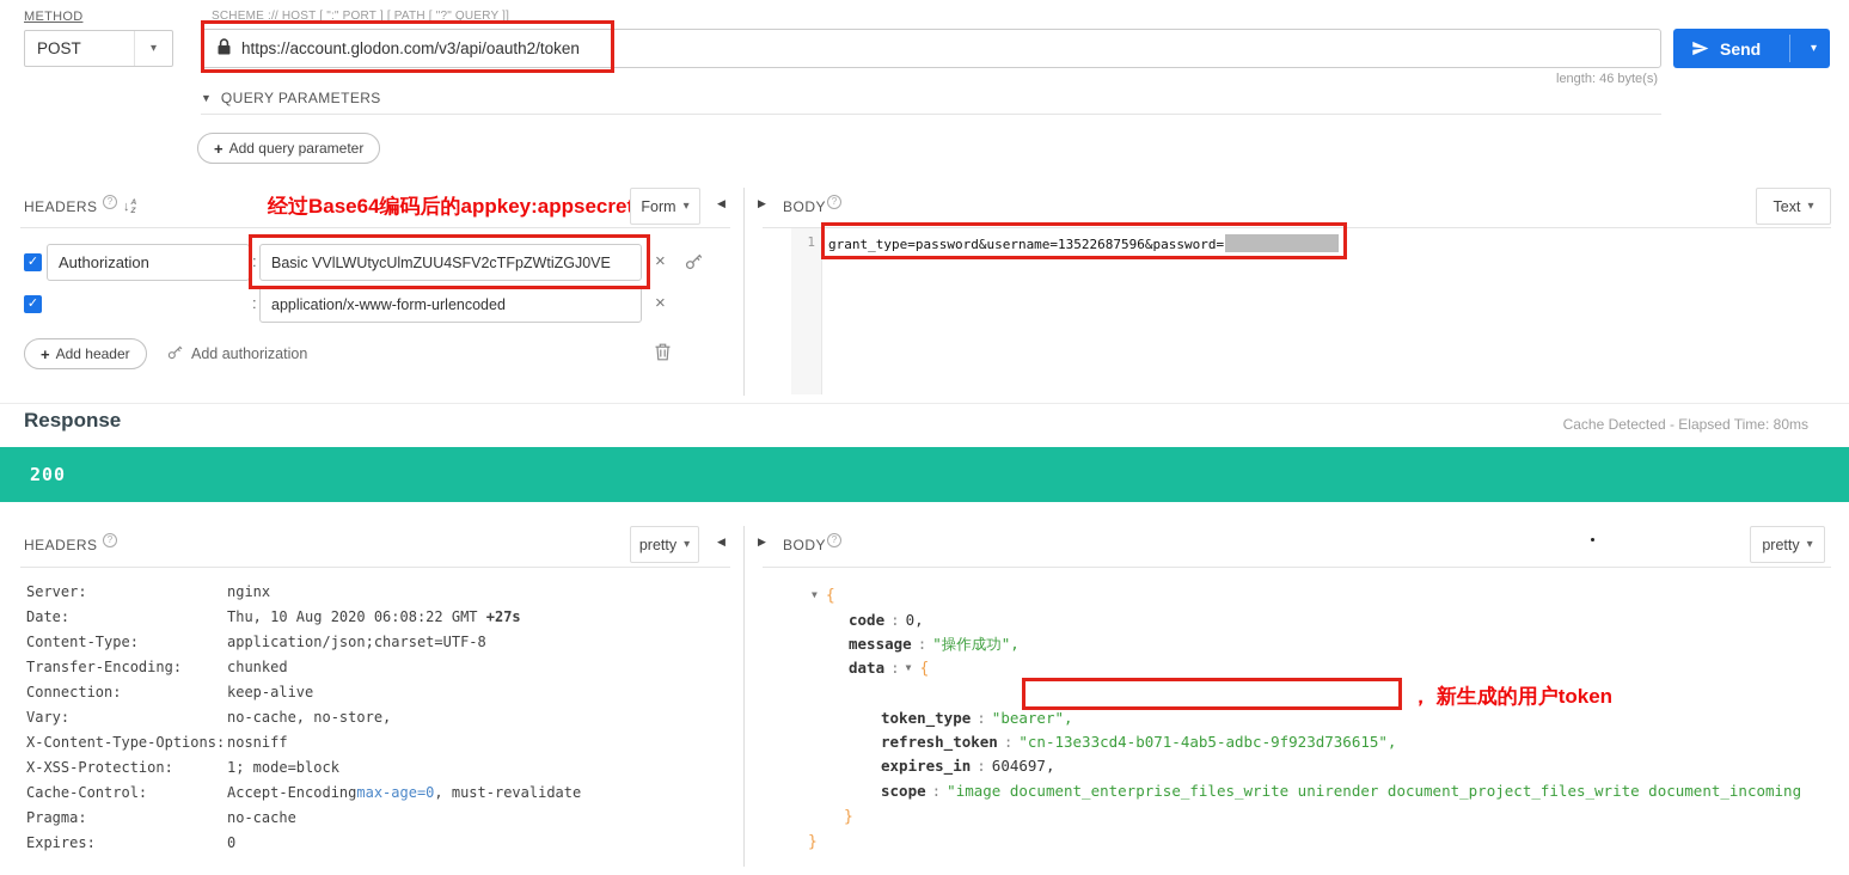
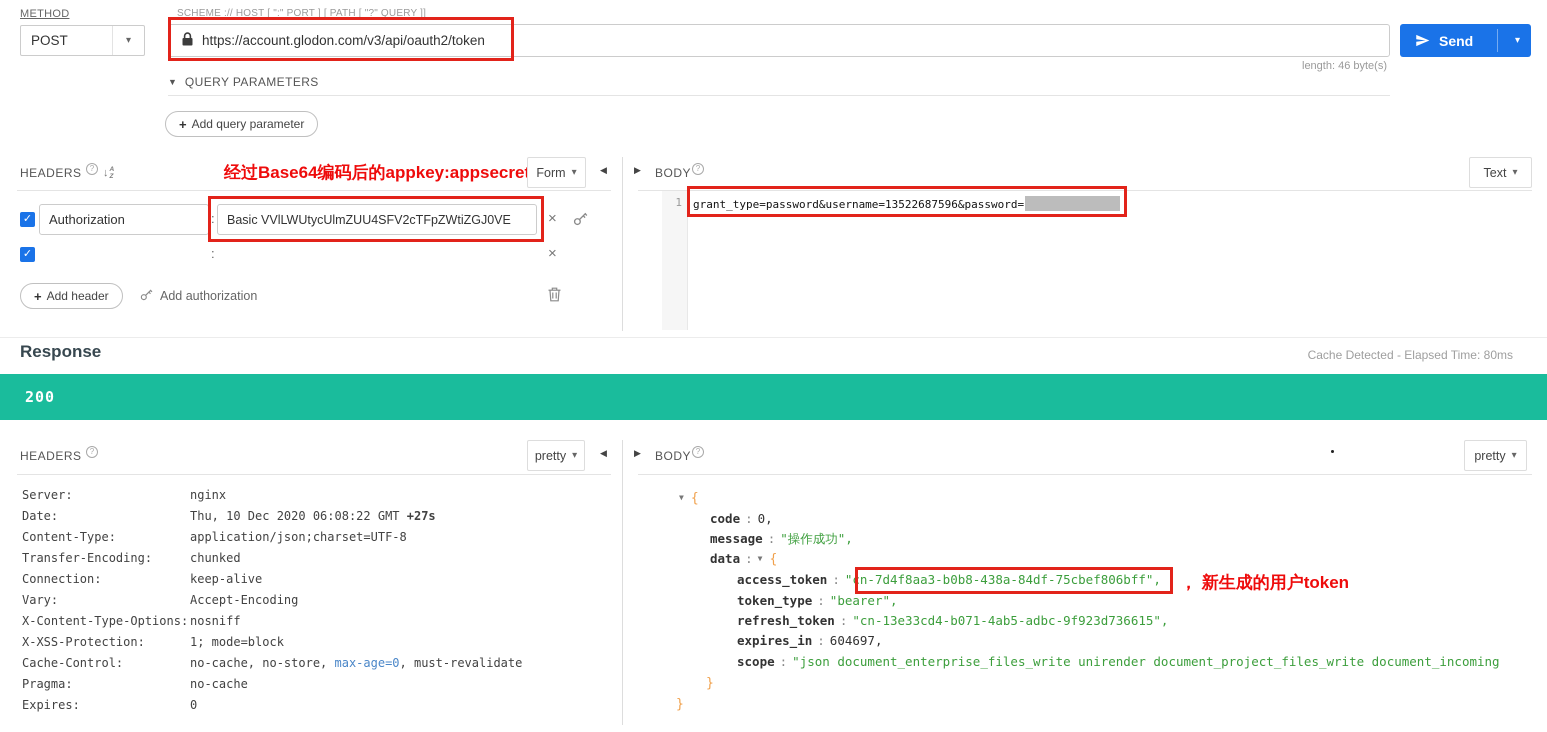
  METHOD
  POST
  ▾
  SCHEME :// HOST [ ":" PORT ] [ PATH [ "?" QUERY ]]
  https://account.glodon.com/v3/api/oauth2/token
  Send
  ▾
  length: 46 byte(s)
  ▼
  QUERY PARAMETERS
  +
  Add query parameter
  HEADERS
  ?
  ↓
  经过Base64编码后的appkey:appsecre
  Form
  ▾
  ✓
  Authorization
  :
  Basic VVlLWUtycUlmZUU4SFV2cTFpZWtiZGJ0VE
  ×
  ✓
  :
- application/x-www-form-urlencoded
  ×
  +
  Add header
  Add authorization
  ◀
  ▶
  BODY
  ?
  Text
  ▾
  1
  grant_type=password&username=13522687596&password=
  Response
  Cache Detected - Elapsed Time: 80ms
  200
  HEADERS
  ?
  pretty
  ▾
  Server: nginx
- Date: Thu, 10 Aug 2020 06:08:22 GMT +27s
+ Date: Thu, 10 Dec 2020 06:08:22 GMT +27s
  Content-Type: application/json;charset=UTF-8
  Transfer-Encoding: chunked
  Connection: keep-alive
- Vary: no-cache, no-store,
+ Vary: Accept-Encoding
  X-Content-Type-Options: nosniff
  X-XSS-Protection: 1; mode=block
- Cache-Control: Accept-Encodingmax-age=0, must-revalidate
+ Cache-Control: no-cache, no-store, max-age=0, must-revalidate
  Pragma: no-cache
  Expires: 0
  ◀
  ▶
  BODY
  ?
  pretty
  ▾
  ▼ {
  code : 0,
  message : "操作成功",
  data : ▼ {
+ access_token : "cn-7d4f8aa3-b0b8-438a-84df-75cbef806bff",
  ， 新生成的用户token
  token_type : "bearer",
  refresh_token : "cn-13e33cd4-b071-4ab5-adbc-9f923d736615",
  expires_in : 604697,
- scope : "image document_enterprise_files_write unirender document_project_files_write document_incoming
+ scope : "json document_enterprise_files_write unirender document_project_files_write document_incoming
  }
  }
